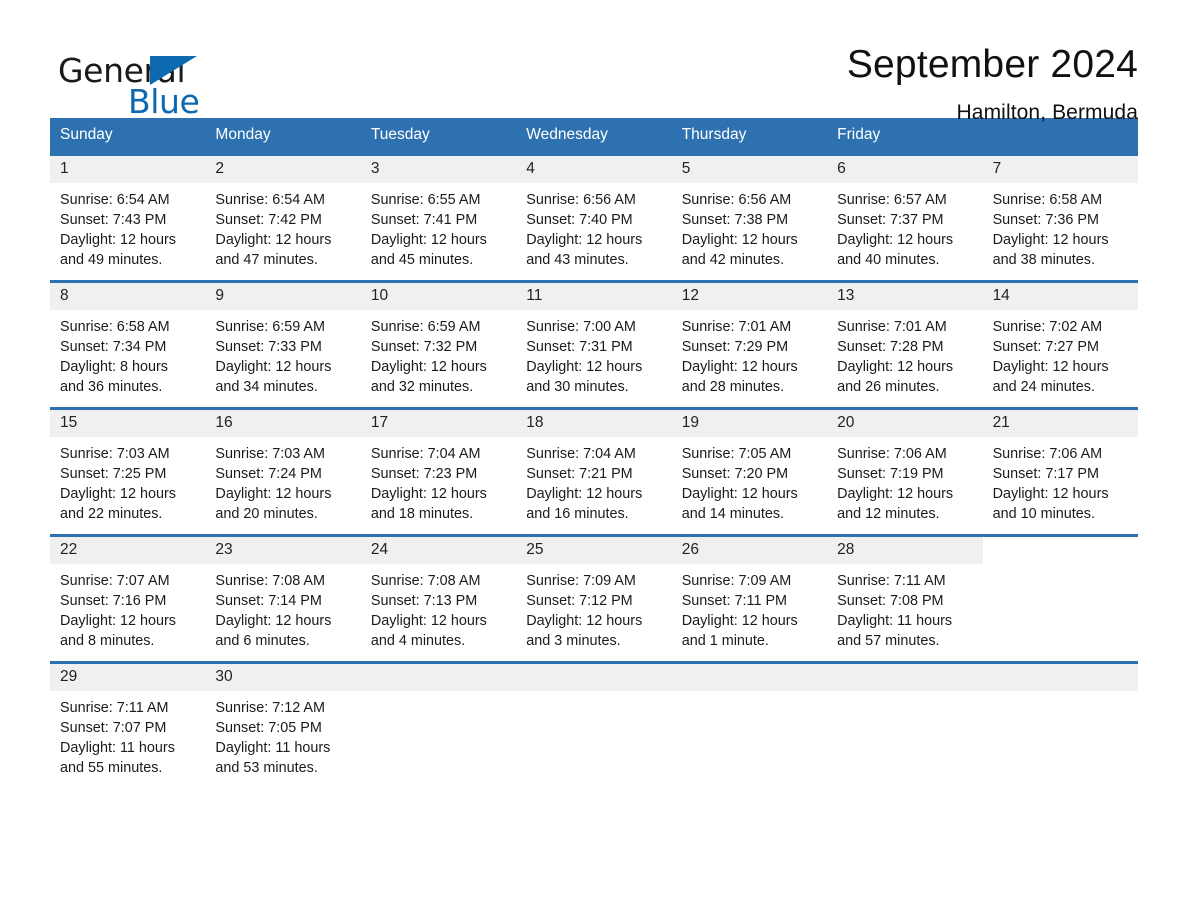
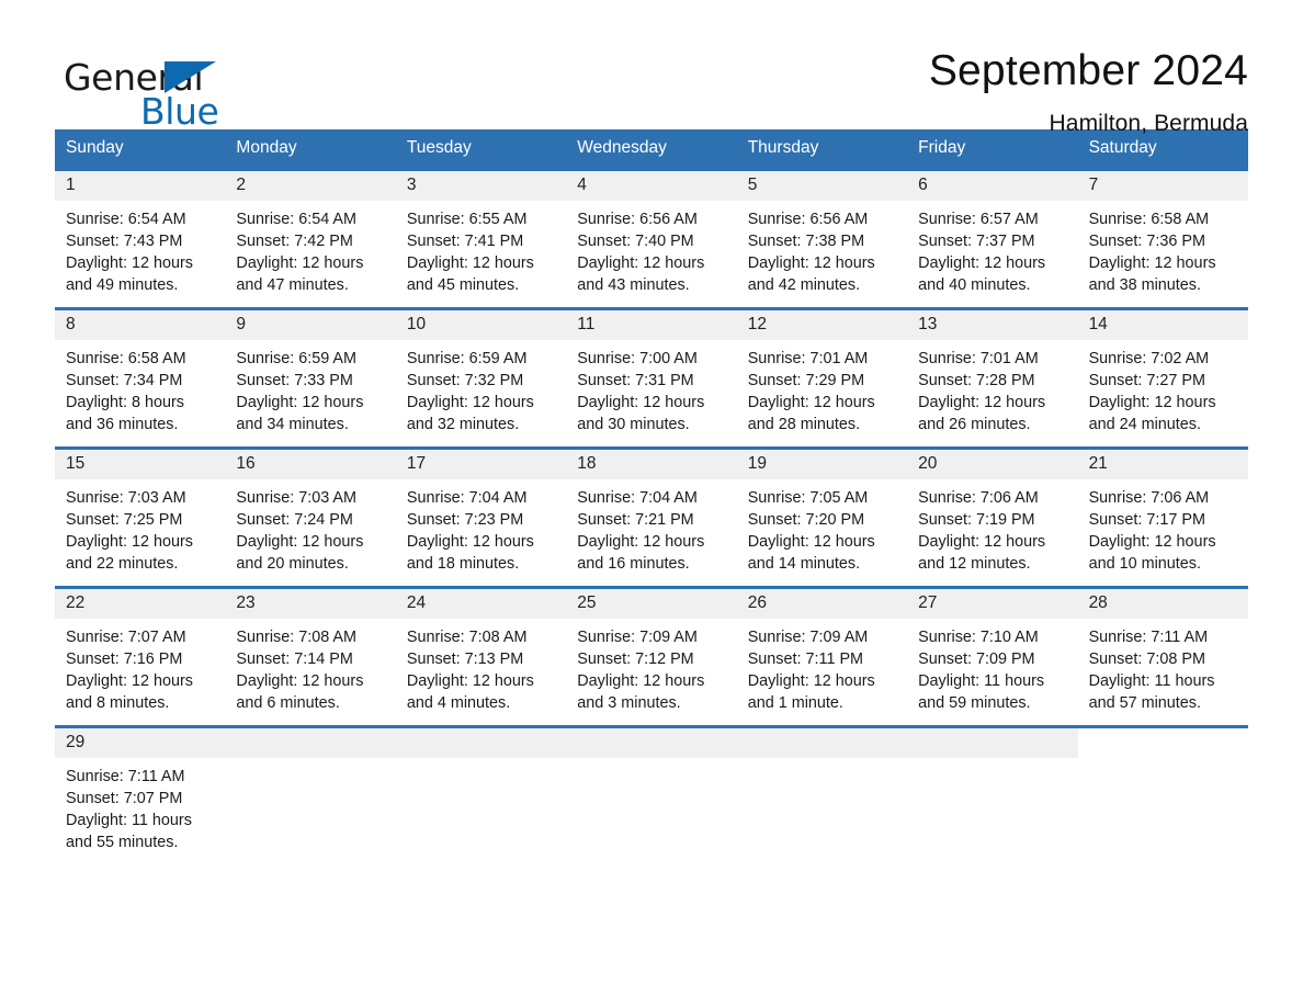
  General
  Blue
  September 2024
  Hamilton, Bermuda
  Sunday
  Monday
  Tuesday
  Wednesday
  Thursday
  Friday
+ Saturday
  1
  Sunrise: 6:54 AM
  Sunset: 7:43 PM
  Daylight: 12 hours and 49 minutes.
  2
  Sunrise: 6:54 AM
  Sunset: 7:42 PM
  Daylight: 12 hours and 47 minutes.
  3
  Sunrise: 6:55 AM
  Sunset: 7:41 PM
  Daylight: 12 hours and 45 minutes.
  4
  Sunrise: 6:56 AM
  Sunset: 7:40 PM
  Daylight: 12 hours and 43 minutes.
  5
  Sunrise: 6:56 AM
  Sunset: 7:38 PM
  Daylight: 12 hours and 42 minutes.
  6
  Sunrise: 6:57 AM
  Sunset: 7:37 PM
  Daylight: 12 hours and 40 minutes.
  7
  Sunrise: 6:58 AM
  Sunset: 7:36 PM
  Daylight: 12 hours and 38 minutes.
  8
  Sunrise: 6:58 AM
  Sunset: 7:34 PM
  Daylight: 8 hours and 36 minutes.
  9
  Sunrise: 6:59 AM
  Sunset: 7:33 PM
  Daylight: 12 hours and 34 minutes.
  10
  Sunrise: 6:59 AM
  Sunset: 7:32 PM
  Daylight: 12 hours and 32 minutes.
  11
  Sunrise: 7:00 AM
  Sunset: 7:31 PM
  Daylight: 12 hours and 30 minutes.
  12
  Sunrise: 7:01 AM
  Sunset: 7:29 PM
  Daylight: 12 hours and 28 minutes.
  13
  Sunrise: 7:01 AM
  Sunset: 7:28 PM
  Daylight: 12 hours and 26 minutes.
  14
  Sunrise: 7:02 AM
  Sunset: 7:27 PM
  Daylight: 12 hours and 24 minutes.
  15
  Sunrise: 7:03 AM
  Sunset: 7:25 PM
  Daylight: 12 hours and 22 minutes.
  16
  Sunrise: 7:03 AM
  Sunset: 7:24 PM
  Daylight: 12 hours and 20 minutes.
  17
  Sunrise: 7:04 AM
  Sunset: 7:23 PM
  Daylight: 12 hours and 18 minutes.
  18
  Sunrise: 7:04 AM
  Sunset: 7:21 PM
  Daylight: 12 hours and 16 minutes.
  19
  Sunrise: 7:05 AM
  Sunset: 7:20 PM
  Daylight: 12 hours and 14 minutes.
  20
  Sunrise: 7:06 AM
  Sunset: 7:19 PM
  Daylight: 12 hours and 12 minutes.
  21
  Sunrise: 7:06 AM
  Sunset: 7:17 PM
  Daylight: 12 hours and 10 minutes.
  22
  Sunrise: 7:07 AM
  Sunset: 7:16 PM
  Daylight: 12 hours and 8 minutes.
  23
  Sunrise: 7:08 AM
  Sunset: 7:14 PM
  Daylight: 12 hours and 6 minutes.
  24
  Sunrise: 7:08 AM
  Sunset: 7:13 PM
  Daylight: 12 hours and 4 minutes.
  25
  Sunrise: 7:09 AM
  Sunset: 7:12 PM
  Daylight: 12 hours and 3 minutes.
  26
  Sunrise: 7:09 AM
  Sunset: 7:11 PM
  Daylight: 12 hours and 1 minute.
+ 27
+ Sunrise: 7:10 AM
+ Sunset: 7:09 PM
+ Daylight: 11 hours and 59 minutes.
  28
  Sunrise: 7:11 AM
  Sunset: 7:08 PM
  Daylight: 11 hours and 57 minutes.
  29
  Sunrise: 7:11 AM
  Sunset: 7:07 PM
  Daylight: 11 hours and 55 minutes.
- 30
- Sunrise: 7:12 AM
- Sunset: 7:05 PM
- Daylight: 11 hours and 53 minutes.
